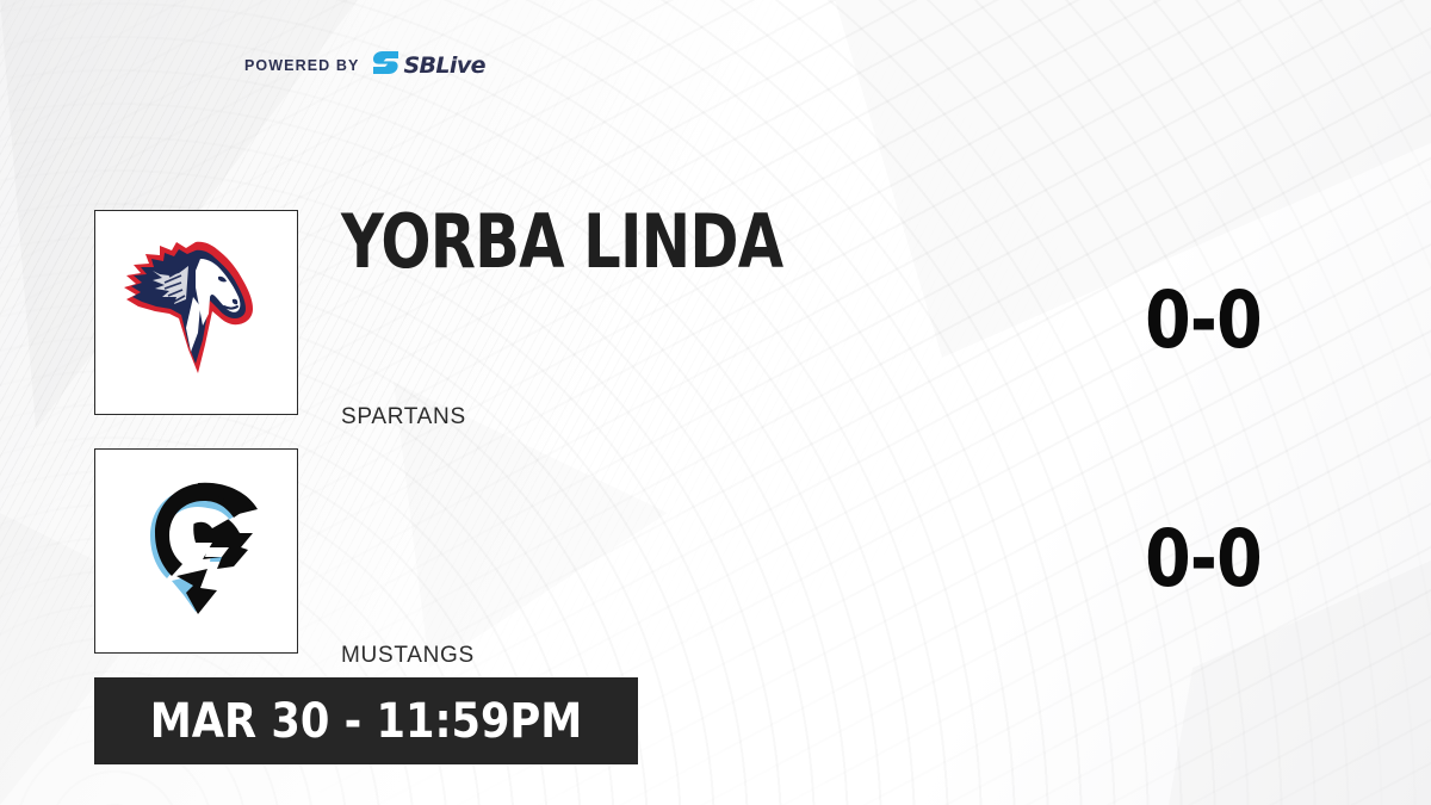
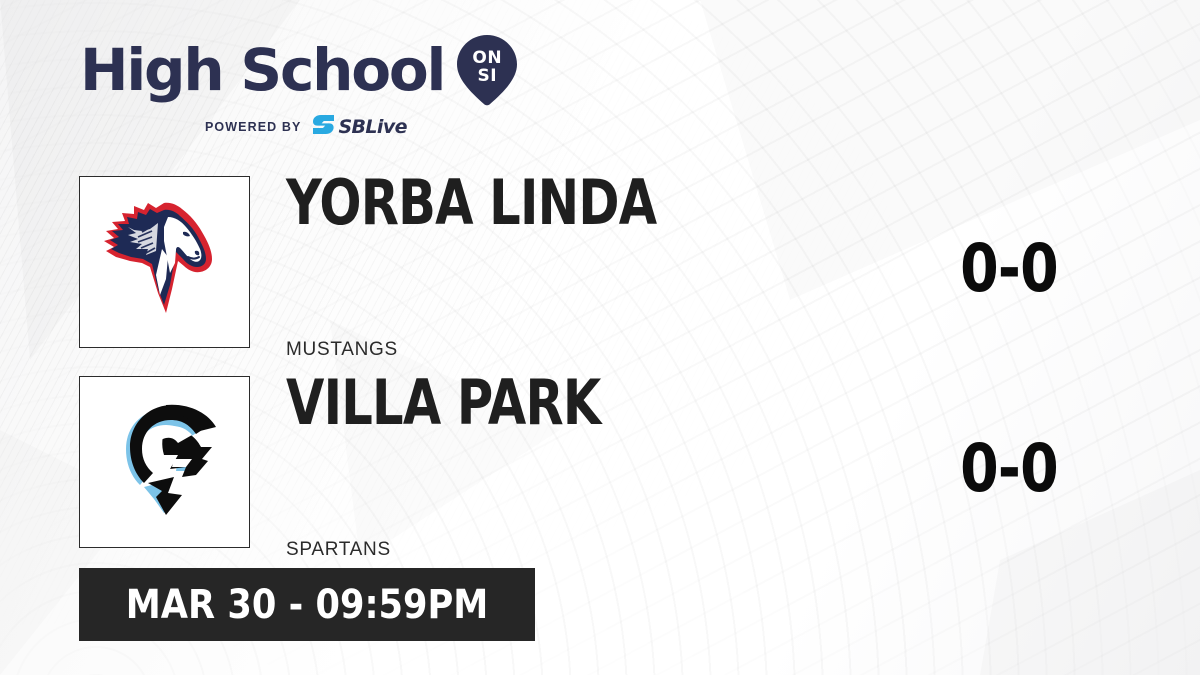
+ High School
+ ON
+ SI
  POWERED BY
  SBLive
  YORBA LINDA
- SPARTANS
+ MUSTANGS
  0-0
+ VILLA PARK
- MUSTANGS
+ SPARTANS
  0-0
- MAR 30 - 11:59PM
+ MAR 30 - 09:59PM
